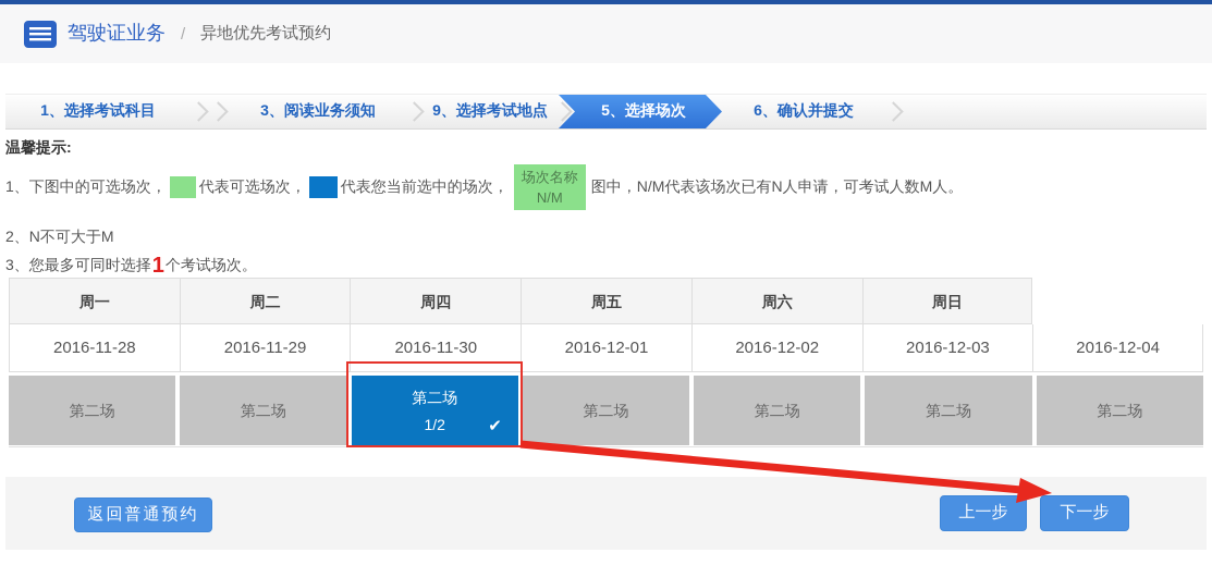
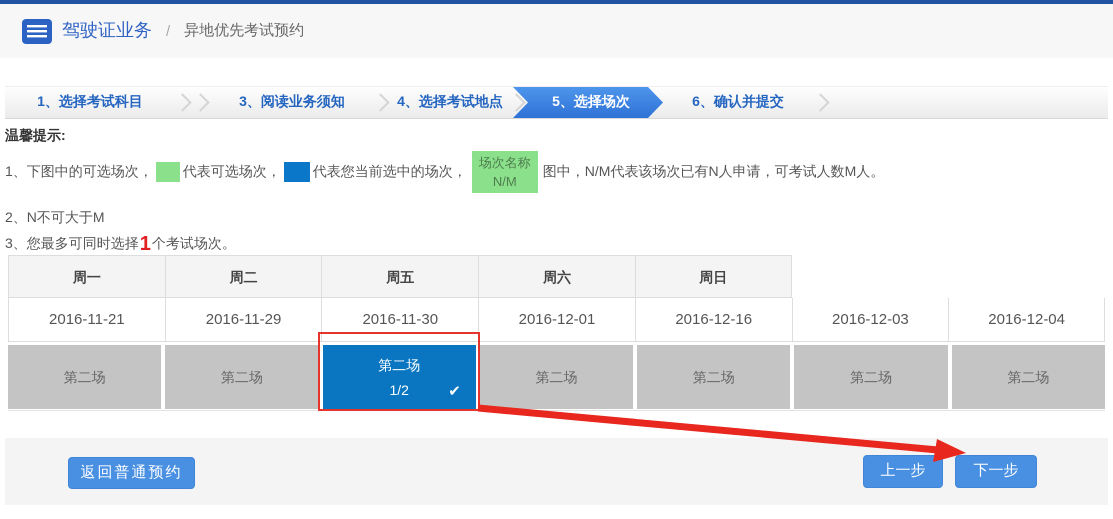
  驾驶证业务
  /
  异地优先考试预约
  1、选择考试科目
  3、阅读业务须知
- 9、选择考试地点
+ 4、选择考试地点
  5、选择场次
  6、确认并提交
  温馨提示:
  1、下图中的可选场次，
  代表可选场次，
  代表您当前选中的场次，
  场次名称
  N/M
  图中，N/M代表该场次已有N人申请，可考试人数M人。
  2、N不可大于M
  3、您最多可同时选择
  1
  个考试场次。
  周一
  周二
- 周四
  周五
  周六
  周日
- 2016-11-28
+ 2016-11-21
  2016-11-29
  2016-11-30
  2016-12-01
- 2016-12-02
+ 2016-12-16
  2016-12-03
  2016-12-04
  第二场
  第二场
  第二场
  1/2
  ✔
  第二场
  第二场
  第二场
  第二场
  返回普通预约
  上一步
  下一步
